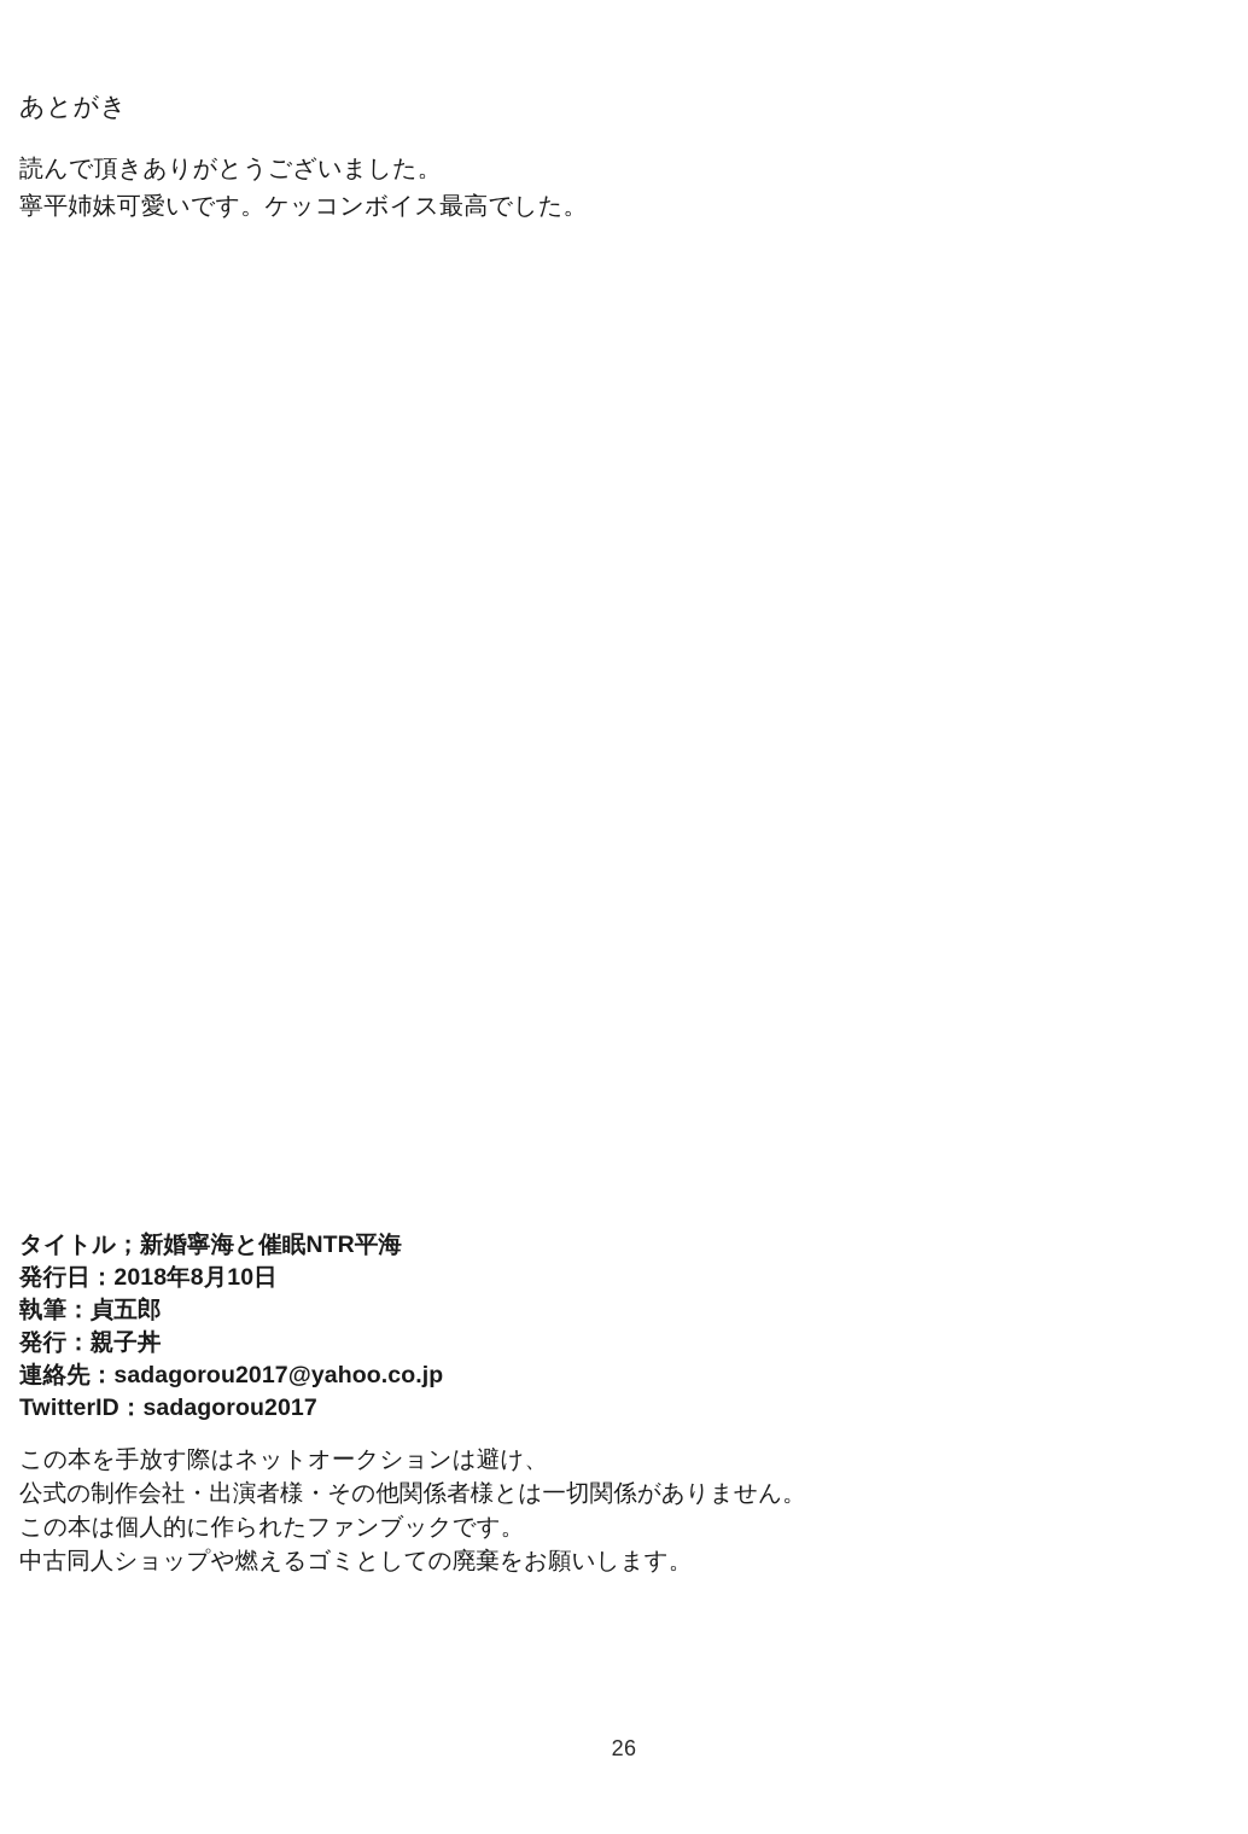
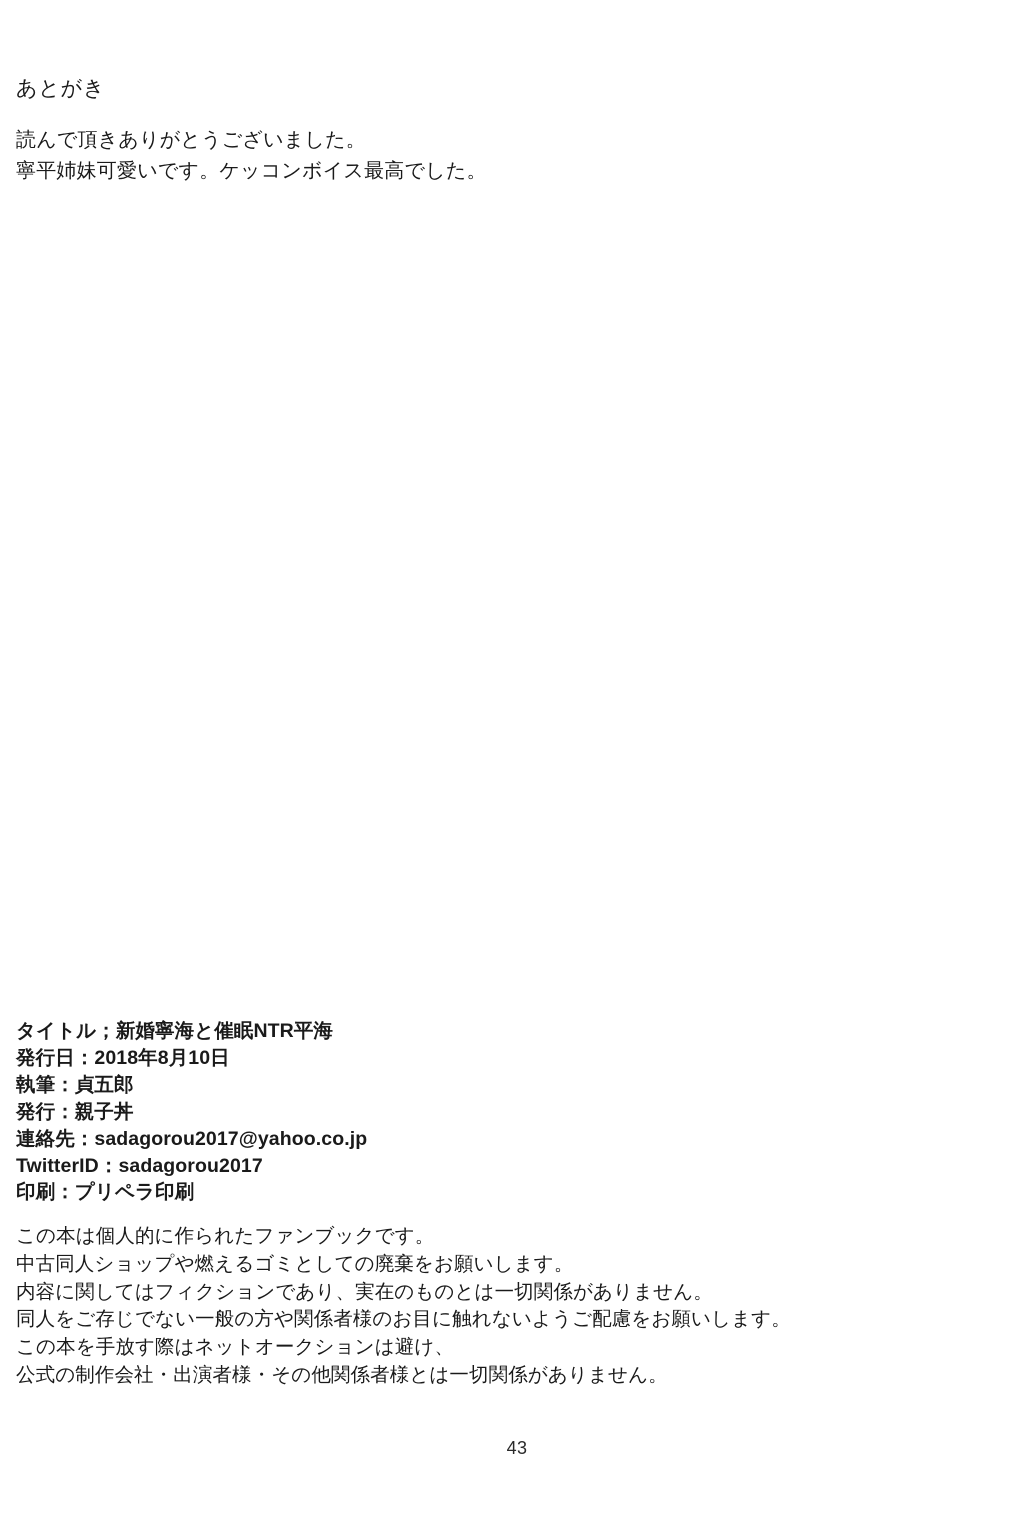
  あとがき
  読んで頂きありがとうございました。
  寧平姉妹可愛いです。ケッコンボイス最高でした。
  タイトル；新婚寧海と催眠NTR平海
  発行日：2018年8月10日
  執筆：貞五郎
  発行：親子丼
  連絡先：sadagorou2017@yahoo.co.jp
  TwitterID：sadagorou2017
+ 印刷：プリペラ印刷
- この本を手放す際はネットオークションは避け、
+ この本は個人的に作られたファンブックです。
- 公式の制作会社・出演者様・その他関係者様とは一切関係がありません。
+ 中古同人ショップや燃えるゴミとしての廃棄をお願いします。
+ 内容に関してはフィクションであり、実在のものとは一切関係がありません。
+ 同人をご存じでない一般の方や関係者様のお目に触れないようご配慮をお願いします。
- この本は個人的に作られたファンブックです。
+ この本を手放す際はネットオークションは避け、
- 中古同人ショップや燃えるゴミとしての廃棄をお願いします。
+ 公式の制作会社・出演者様・その他関係者様とは一切関係がありません。
- 26
+ 43
